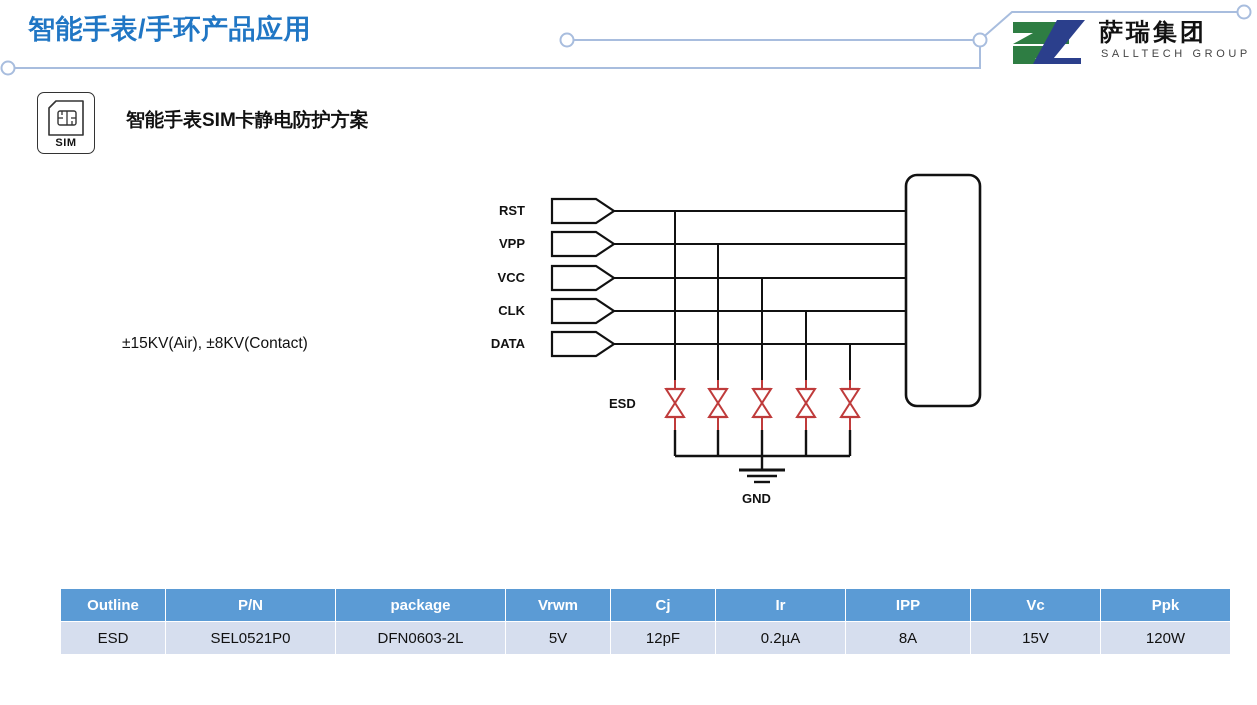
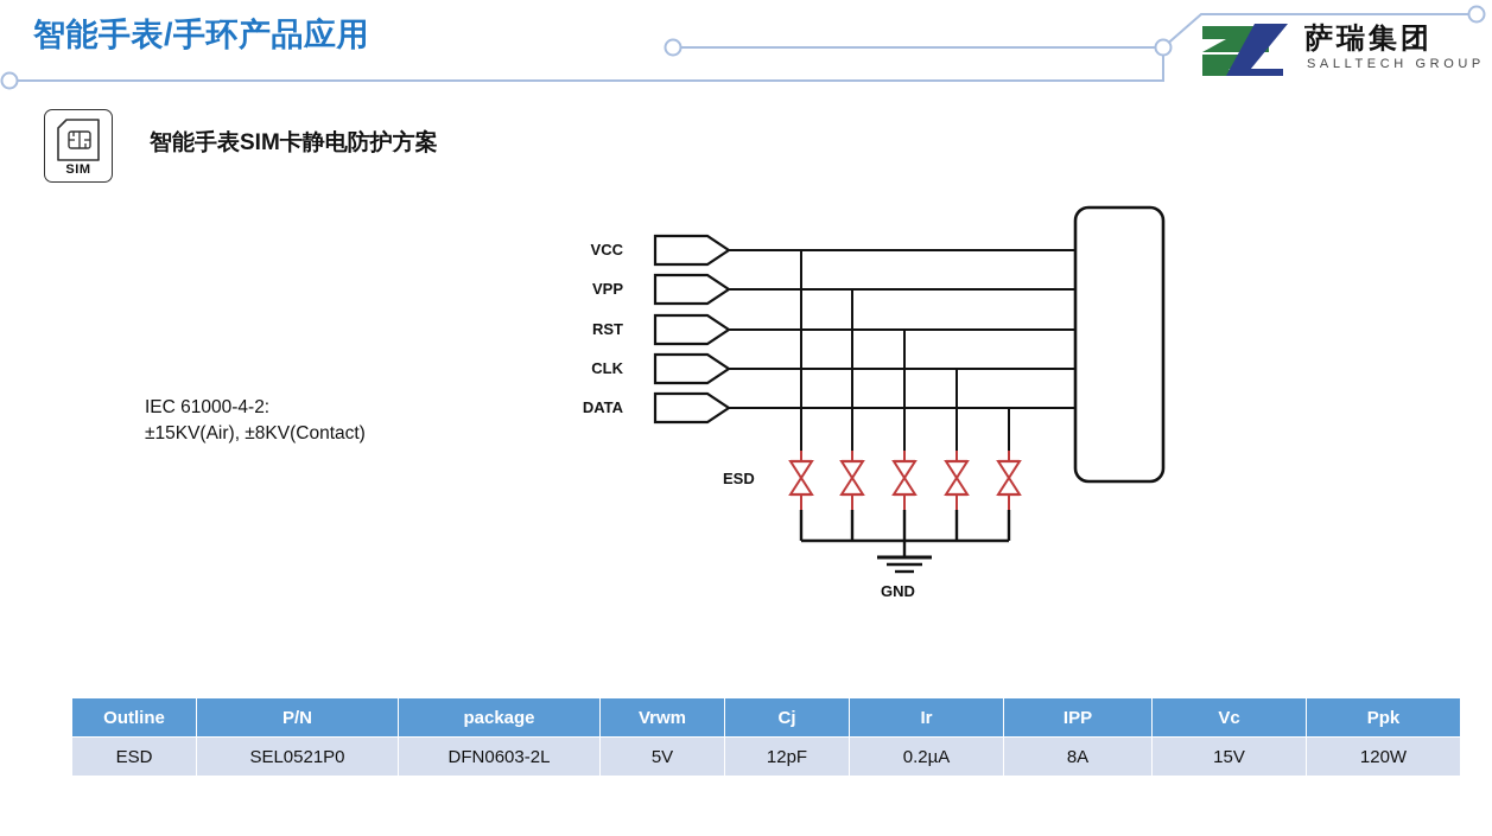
  智能手表/手环产品应用
  萨瑞集团
  SALLTECH GROUP
  SIM
  智能手表SIM卡静电防护方案
+ IEC 61000-4-2:
  ±15KV(Air), ±8KV(Contact)
- RST
+ VCC
  VPP
- VCC
+ RST
  CLK
  DATA
  ESD
  GND
  Outline	P/N	package	Vrwm	Cj	Ir	IPP	Vc	Ppk
  ESD	SEL0521P0	DFN0603-2L	5V	12pF	0.2µA	8A	15V	120W
